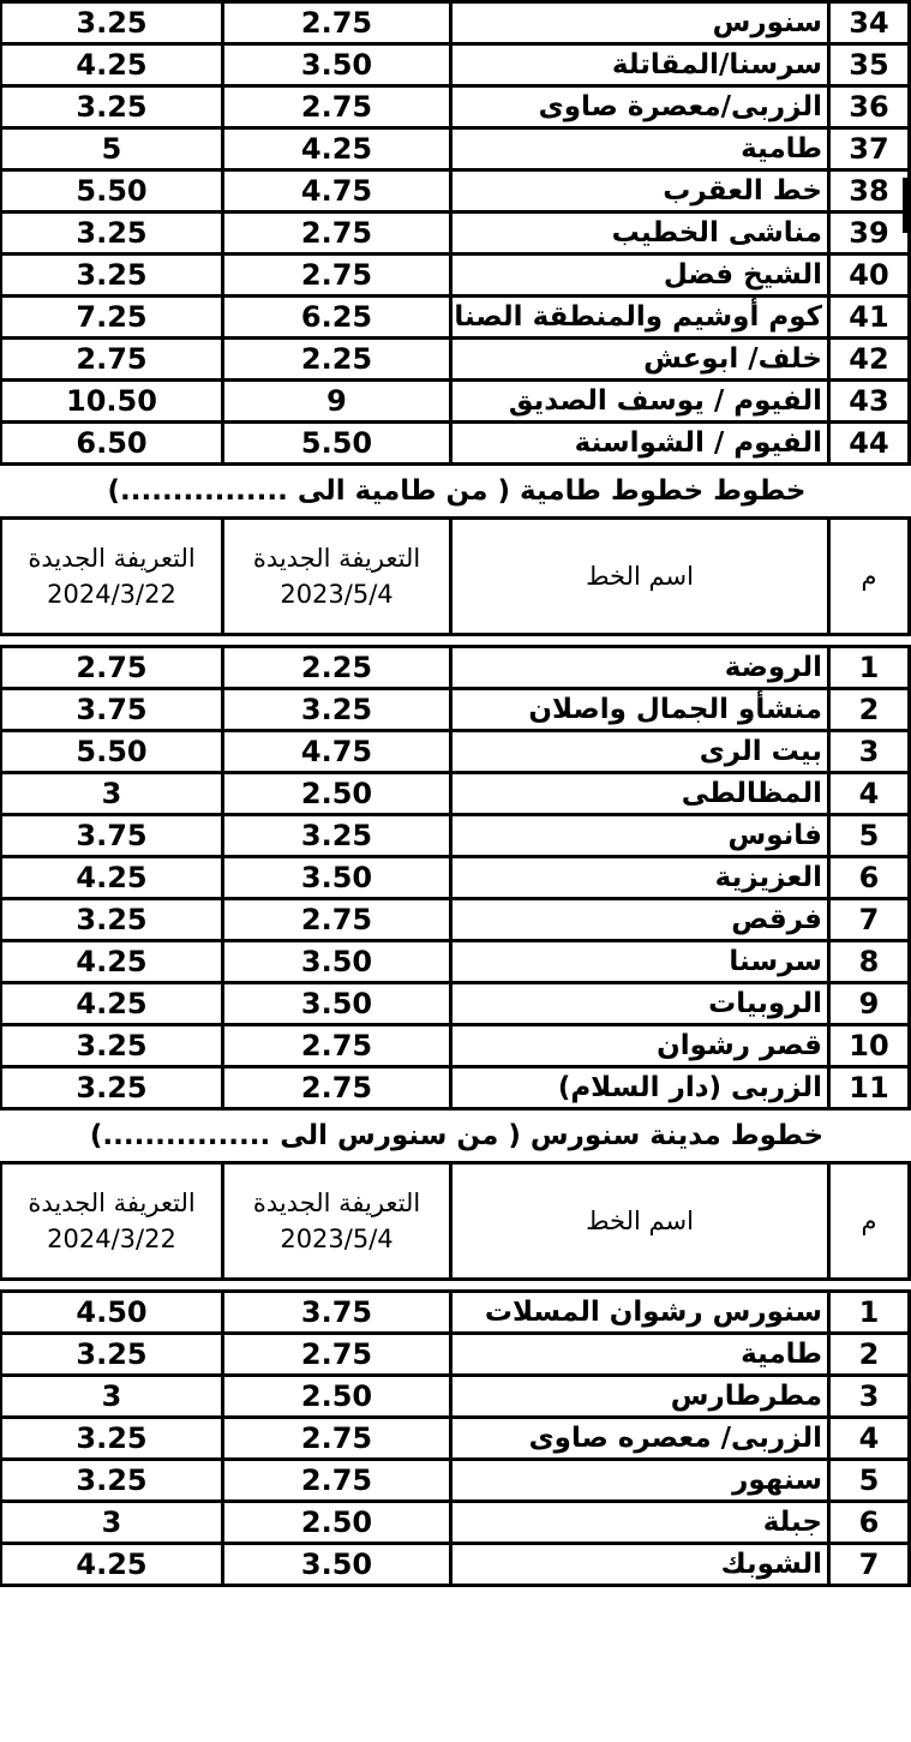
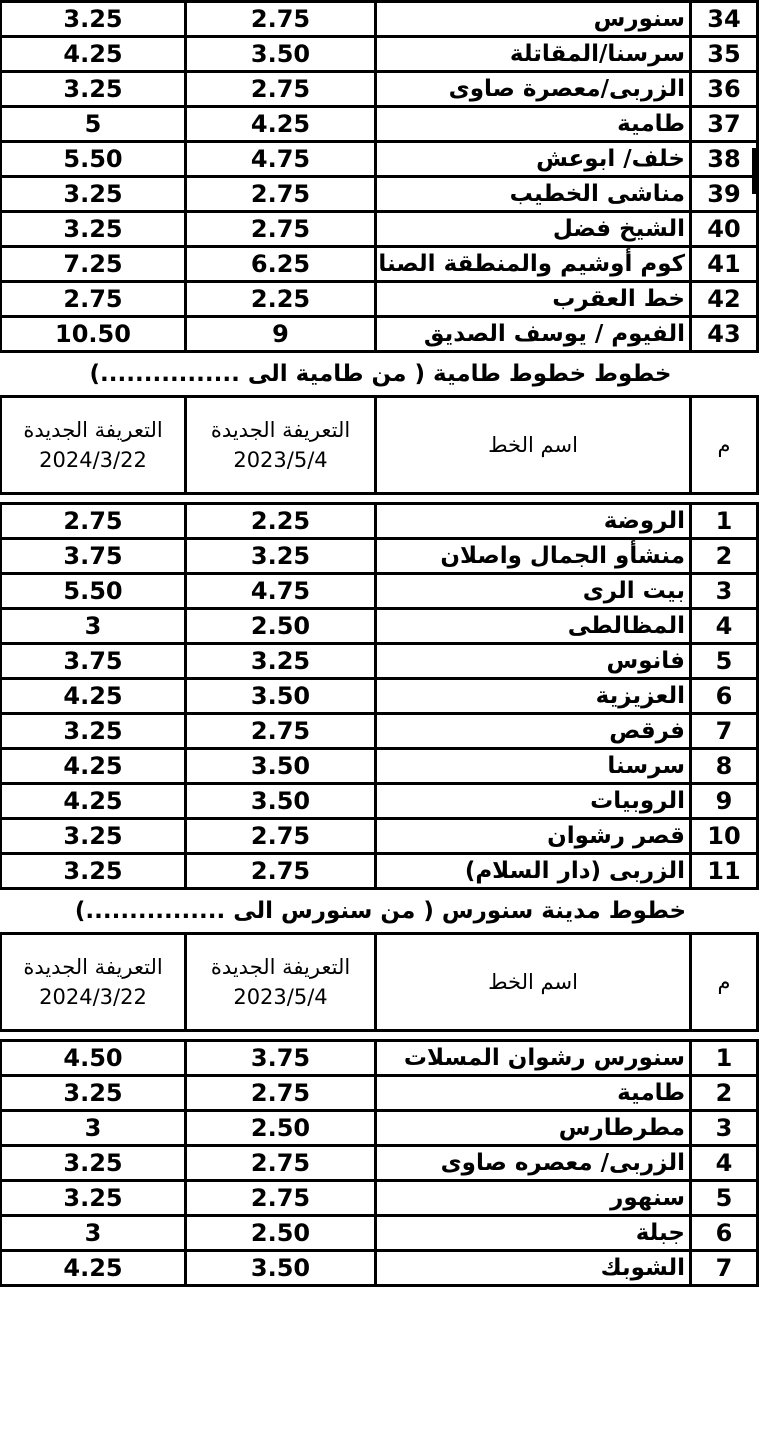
  34	سنورس	2.75	3.25
  35	سرسنا/المقاتلة	3.50	4.25
  36	الزربى/معصرة صاوى	2.75	3.25
  37	طامية	4.25	5
- 38	خط العقرب	4.75	5.50
+ 38	خلف/ ابوعش	4.75	5.50
  39	مناشى الخطيب	2.75	3.25
  40	الشيخ فضل	2.75	3.25
  41	كوم أوشيم والمنطقة الصنا	6.25	7.25
- 42	خلف/ ابوعش	2.25	2.75
+ 42	خط العقرب	2.25	2.75
  43	الفيوم / يوسف الصديق	9	10.50
- 44	الفيوم / الشواسنة	5.50	6.50
  خطوط خطوط طامية ( من طامية الى ................)
  م	اسم الخط	التعريفة الجديدة 2023/5/4	التعريفة الجديدة 2024/3/22
  1	الروضة	2.25	2.75
  2	منشأو الجمال واصلان	3.25	3.75
  3	بيت الرى	4.75	5.50
  4	المظالطى	2.50	3
  5	فانوس	3.25	3.75
  6	العزيزية	3.50	4.25
  7	فرقص	2.75	3.25
  8	سرسنا	3.50	4.25
  9	الروبيات	3.50	4.25
  10	قصر رشوان	2.75	3.25
  11	الزربى (دار السلام)	2.75	3.25
  خطوط مدينة سنورس ( من سنورس الى ................)
  م	اسم الخط	التعريفة الجديدة 2023/5/4	التعريفة الجديدة 2024/3/22
  1	سنورس رشوان المسلات	3.75	4.50
  2	طامية	2.75	3.25
  3	مطرطارس	2.50	3
  4	الزربى/ معصره صاوى	2.75	3.25
  5	سنهور	2.75	3.25
  6	جبلة	2.50	3
  7	الشوبك	3.50	4.25
